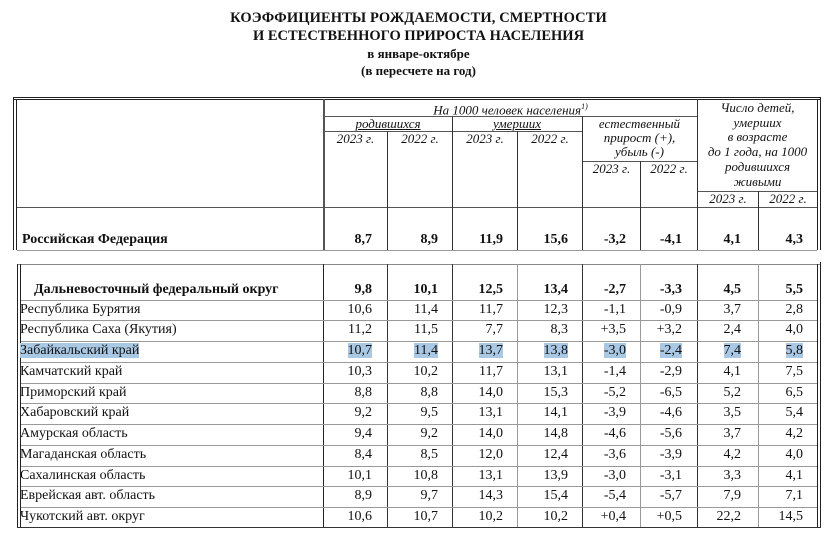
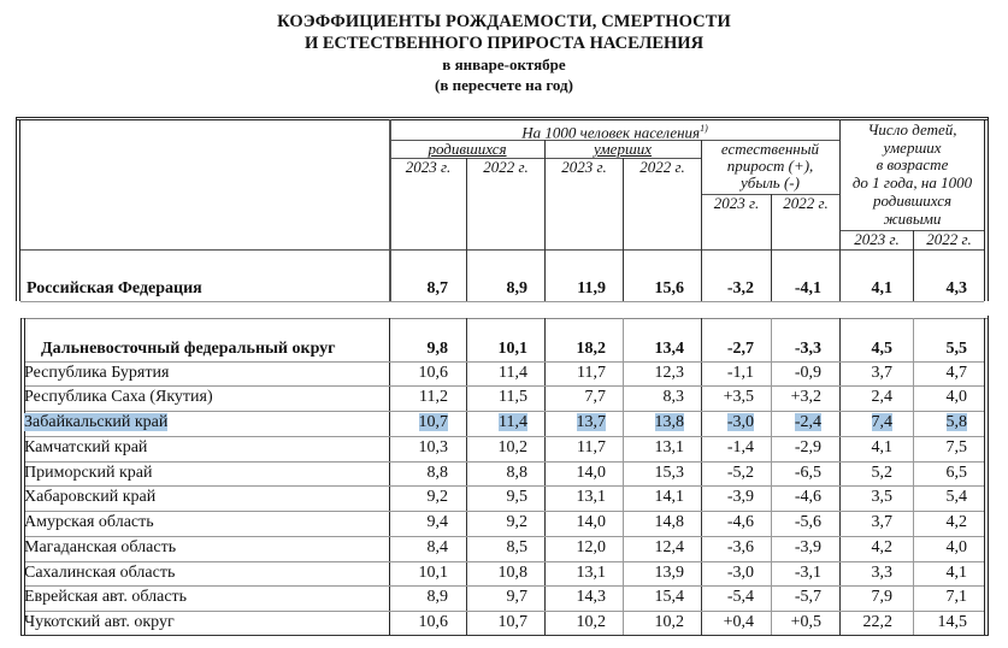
  КОЭФФИЦИЕНТЫ РОЖДАЕМОСТИ, СМЕРТНОСТИ
  И ЕСТЕСТВЕННОГО ПРИРОСТА НАСЕЛЕНИЯ
  в январе-октябре
  (в пересчете на год)
  На 1000 человек населения1)
  родившихся
  умерших
  естественный
  прирост (+),
  убыль (-)
  Число детей,
  умерших
  в возрасте
  до 1 года, на 1000
  родившихся
  живыми
  2023 г.
  2022 г.
  2023 г.
  2022 г.
  2023 г.
  2022 г.
  2023 г.
  2022 г.
  Российская Федерация
  8,7
  8,9
  11,9
  15,6
  -3,2
  -4,1
  4,1
  4,3
  Дальневосточный федеральный округ
  9,8
  10,1
- 12,5
+ 18,2
  13,4
  -2,7
  -3,3
  4,5
  5,5
  Республика Бурятия
  10,6
  11,4
  11,7
  12,3
  -1,1
  -0,9
  3,7
- 2,8
+ 4,7
  Республика Саха (Якутия)
  11,2
  11,5
  7,7
  8,3
  +3,5
  +3,2
  2,4
  4,0
  Забайкальский край
  10,7
  11,4
  13,7
  13,8
  -3,0
  -2,4
  7,4
  5,8
  Камчатский край
  10,3
  10,2
  11,7
  13,1
  -1,4
  -2,9
  4,1
  7,5
  Приморский край
  8,8
  8,8
  14,0
  15,3
  -5,2
  -6,5
  5,2
  6,5
  Хабаровский край
  9,2
  9,5
  13,1
  14,1
  -3,9
  -4,6
  3,5
  5,4
  Амурская область
  9,4
  9,2
  14,0
  14,8
  -4,6
  -5,6
  3,7
  4,2
  Магаданская область
  8,4
  8,5
  12,0
  12,4
  -3,6
  -3,9
  4,2
  4,0
  Сахалинская область
  10,1
  10,8
  13,1
  13,9
  -3,0
  -3,1
  3,3
  4,1
  Еврейская авт. область
  8,9
  9,7
  14,3
  15,4
  -5,4
  -5,7
  7,9
  7,1
  Чукотский авт. округ
  10,6
  10,7
  10,2
  10,2
  +0,4
  +0,5
  22,2
  14,5
